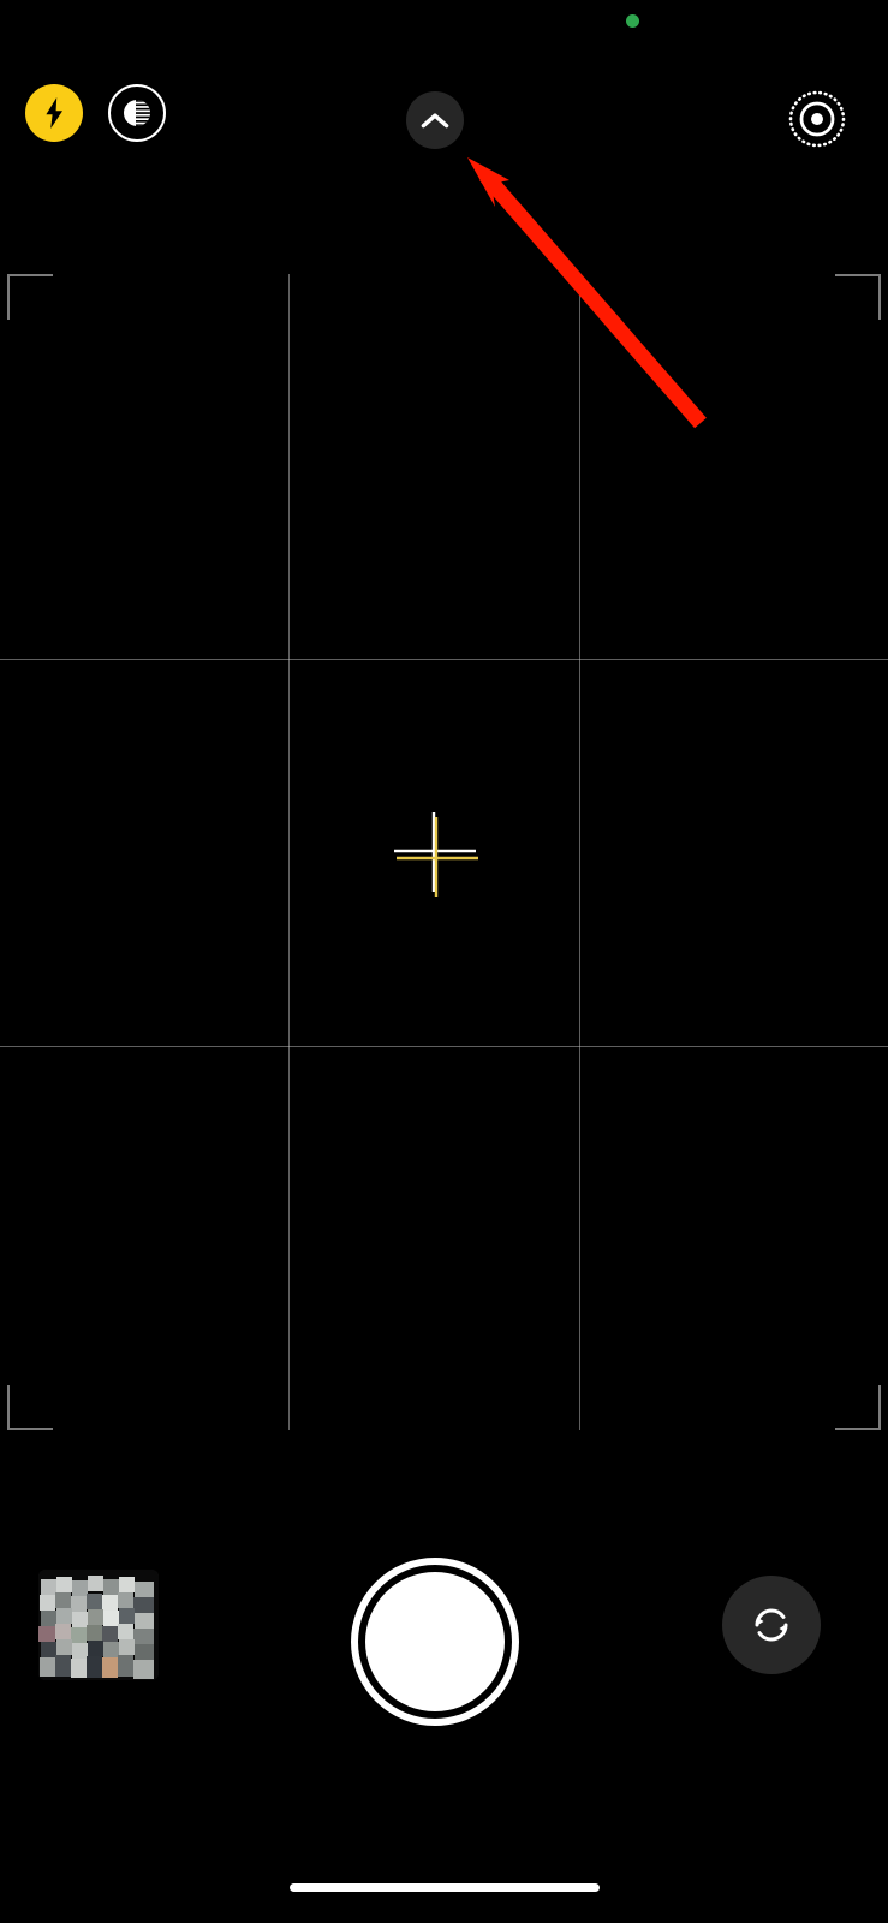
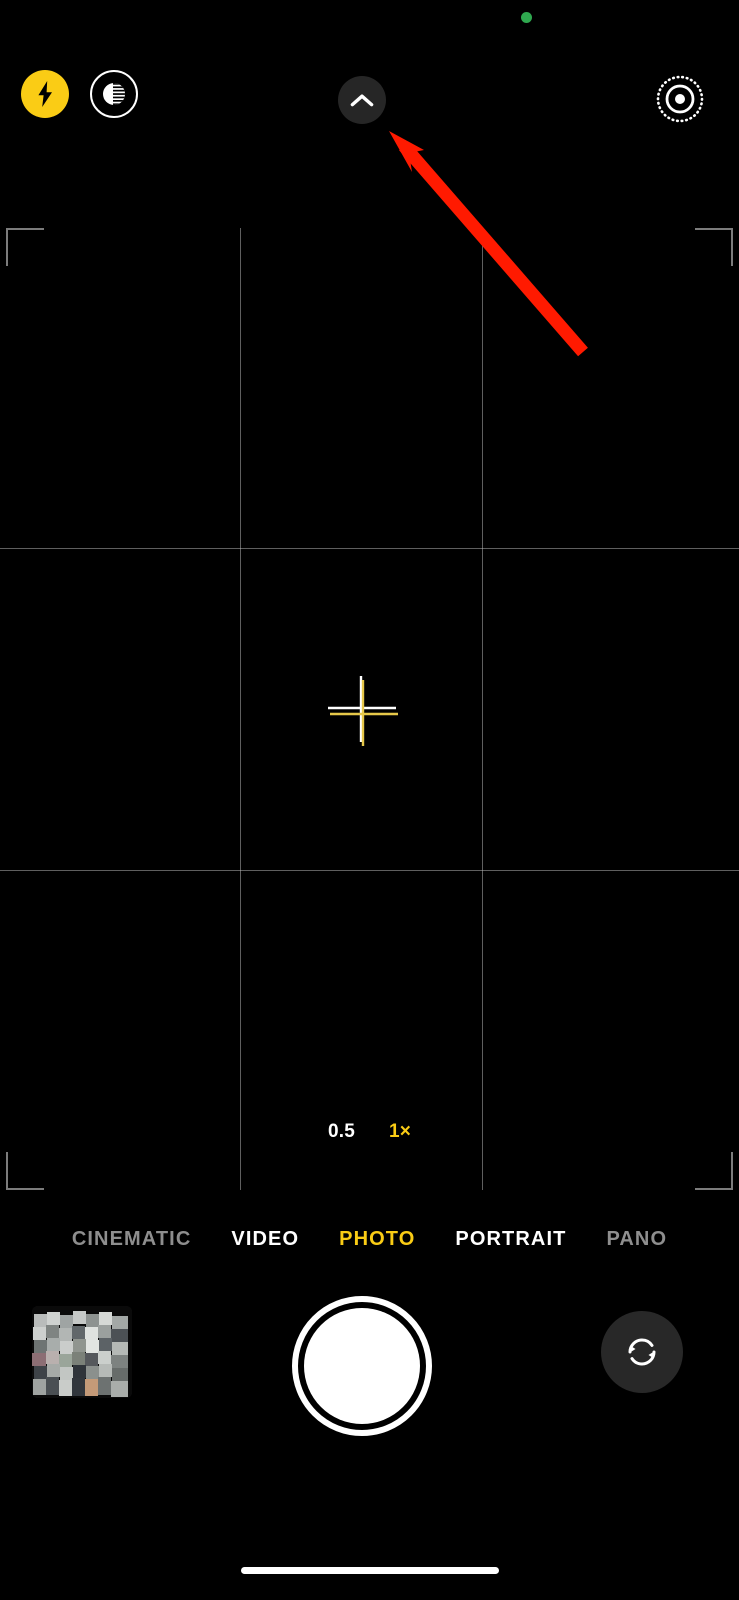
+ 0.5
+ 1×
+ CINEMATIC
+ VIDEO
+ PHOTO
+ PORTRAIT
+ PANO
